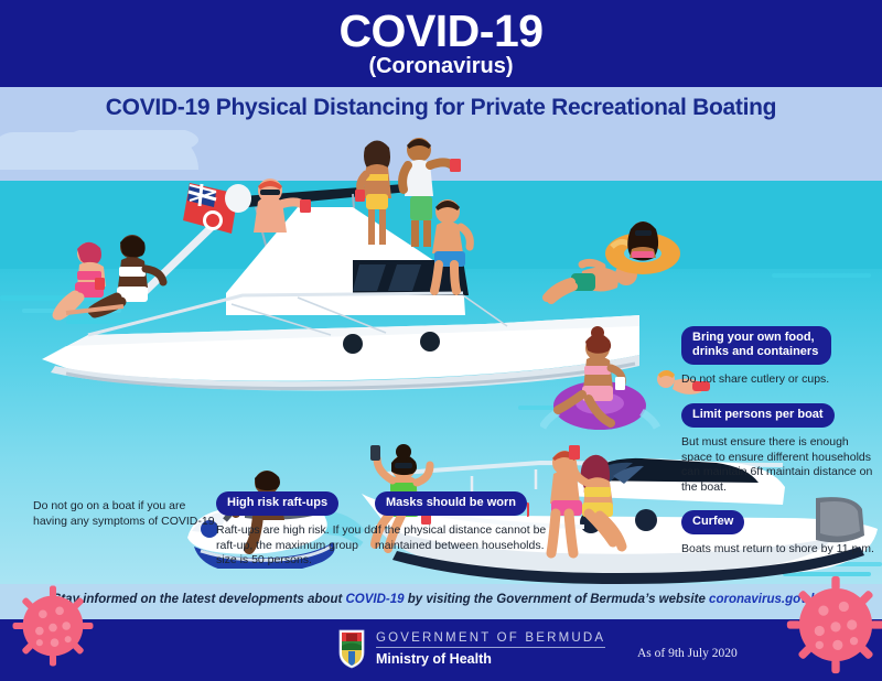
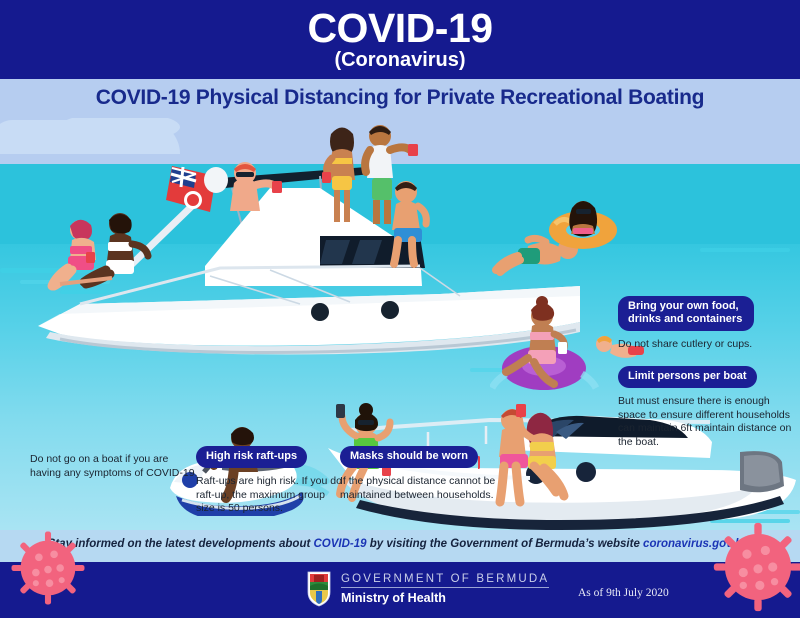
  Bring your own food, drinks and containers
  Do not share cutlery or cups.
  Limit persons per boat
  But must ensure there is enough space to ensure different households can maintain 6ft maintain distance on the boat.
- Curfew
- Boats must return to shore by 11 p.m.
  Do not go on a boat if you are having any symptoms of COVID-19.
  High risk raft-ups
  Raft-ups are high risk. If you do raft-up, the maximum group size is 50 persons.
  Masks should be worn
  If the physical distance cannot be maintained between households.
  COVID-19
  (Coronavirus)
  COVID-19 Physical Distancing for Private Recreational Boating
  ay informed on the latest developments about COVID-19 by visiting the Government of Bermuda’s website coronavirus.go
  GOVERNMENT OF BERMUDA
  Ministry of Health
  As of 9th July 2020
